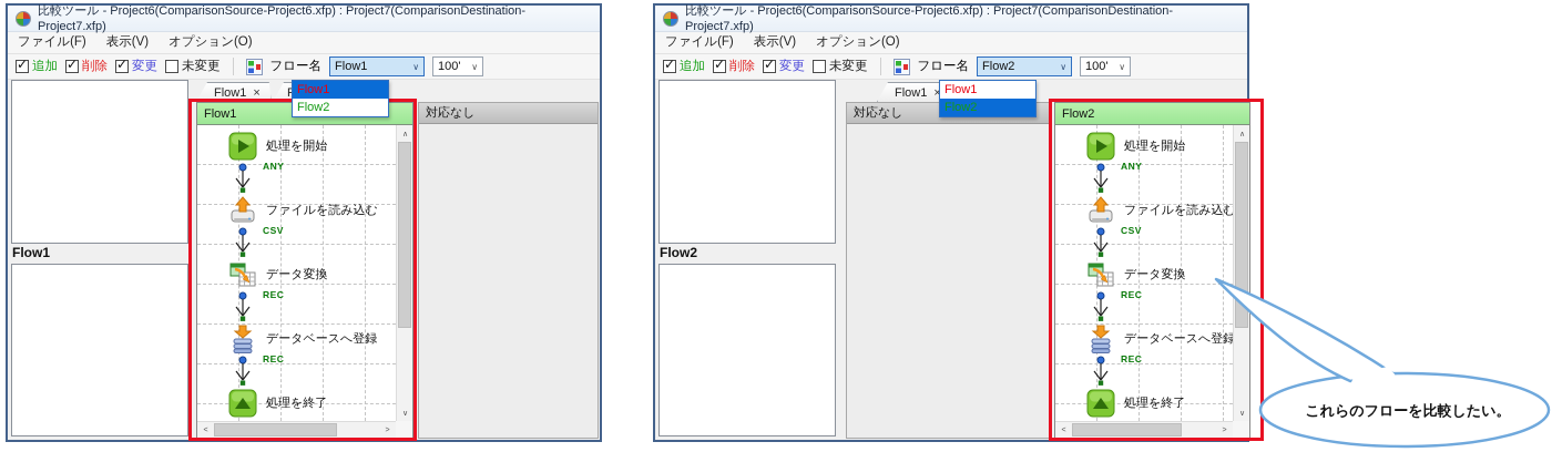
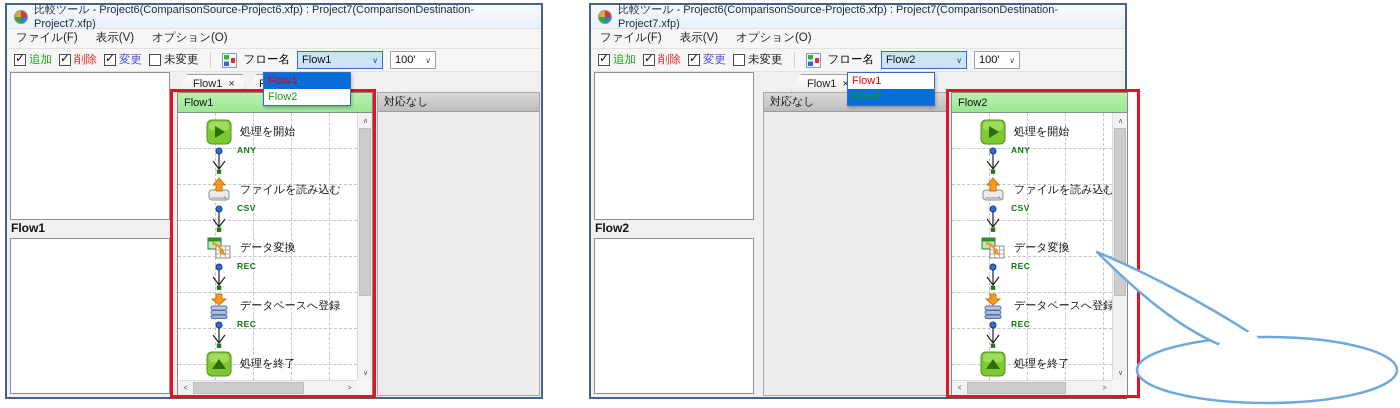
  比較ツール - Project6(ComparisonSource-Project6.xfp) : Project7(ComparisonDestination-Project7.xfp)
  ファイル(F)
  表示(V)
  オプション(O)
  ✓
  追加
  ✓
  削除
  ✓
  変更
  未変更
  フロー名
  Flow1
  ∨
  100'
  ∨
  Flow1
  Flow1
  ×
  Flow1
  処理を開始
  ANY
  ファイルを読み込む
  CSV
  データ変換
  REC
  データベースへ登録
  REC
  処理を終了
  対応なし
  Flow1
  Flow2
  比較ツール - Project6(ComparisonSource-Project6.xfp) : Project7(ComparisonDestination-Project7.xfp)
  ファイル(F)
  表示(V)
  オプション(O)
  ✓
  追加
  ✓
  削除
  ✓
  変更
  未変更
  フロー名
  Flow2
  ∨
  100'
  ∨
  Flow2
  Flow1
  ×
  対応なし
  Flow2
  処理を開始
  ANY
  ファイルを読み込む
  CSV
  データ変換
  REC
  データベースへ登録
  REC
  処理を終了
  Flow1
  Flow2
- これらのフローを比較したい。
